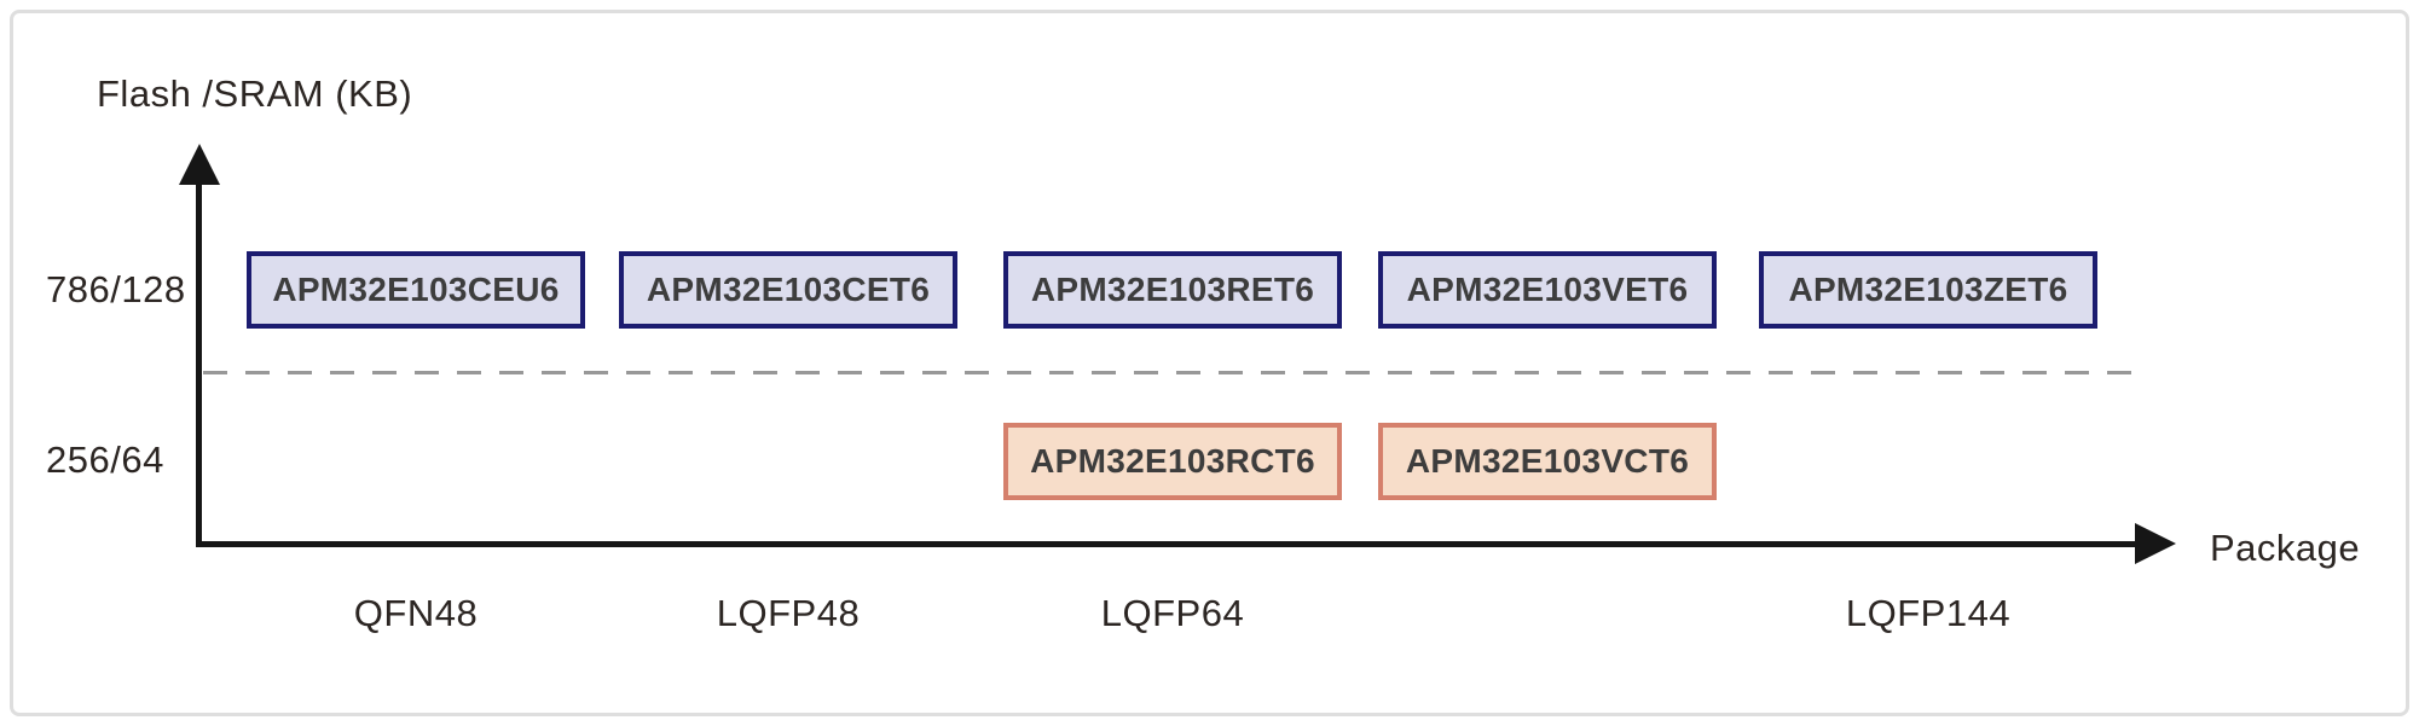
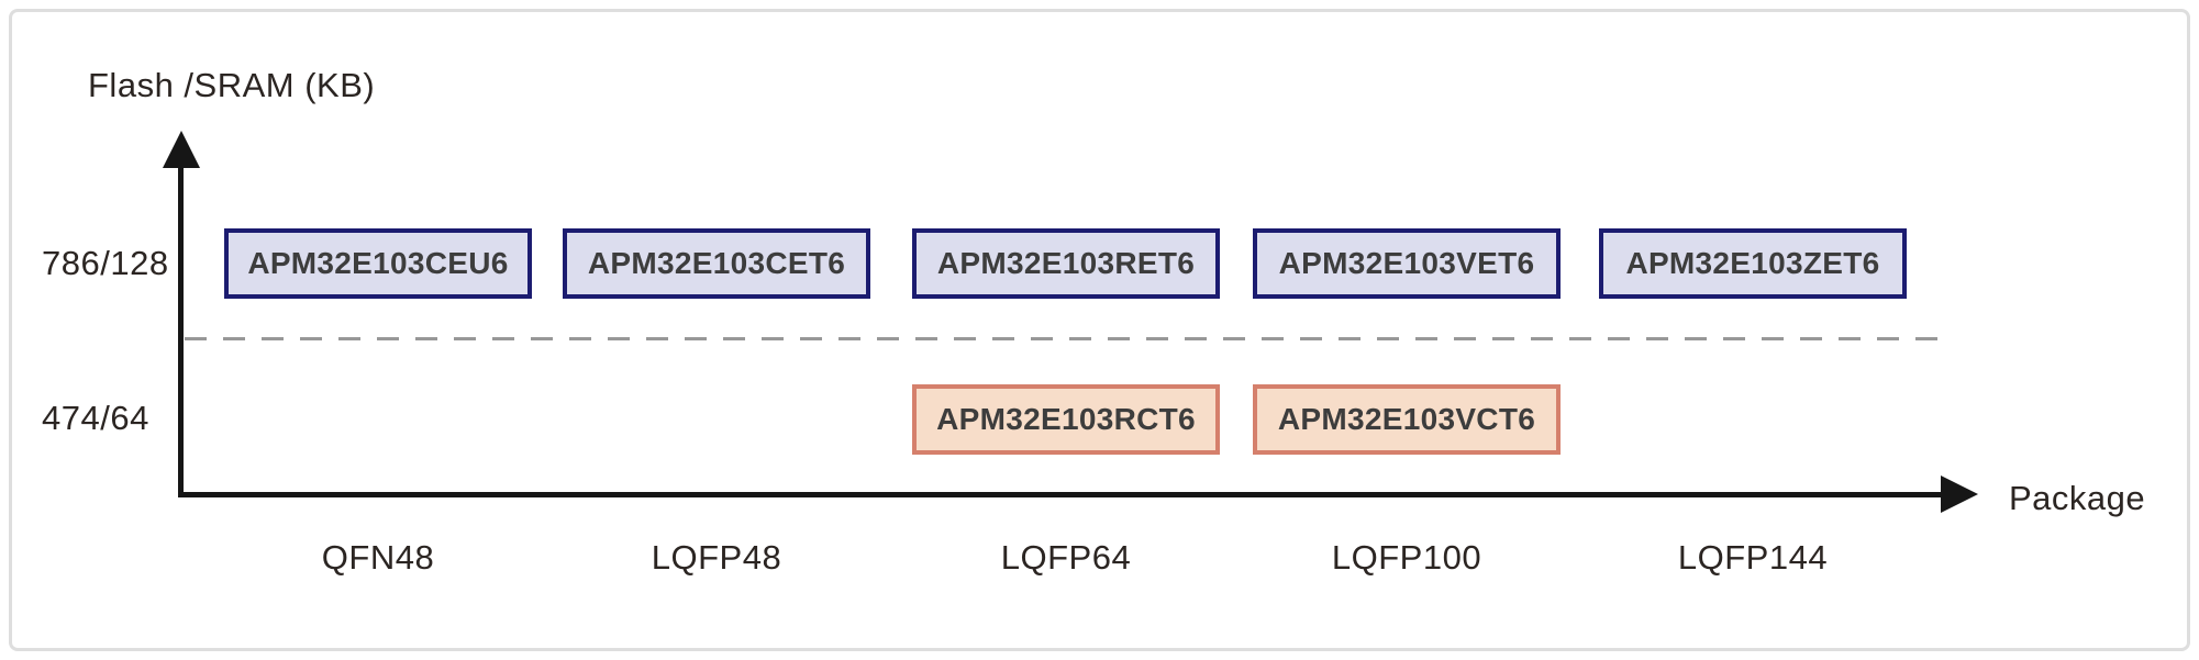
  Flash /SRAM (KB)
  Package
  786/128
- 256/64
+ 474/64
  APM32E103CEU6
  APM32E103CET6
  APM32E103RET6
  APM32E103VET6
  APM32E103ZET6
  APM32E103RCT6
  APM32E103VCT6
  QFN48
  LQFP48
  LQFP64
+ LQFP100
  LQFP144
